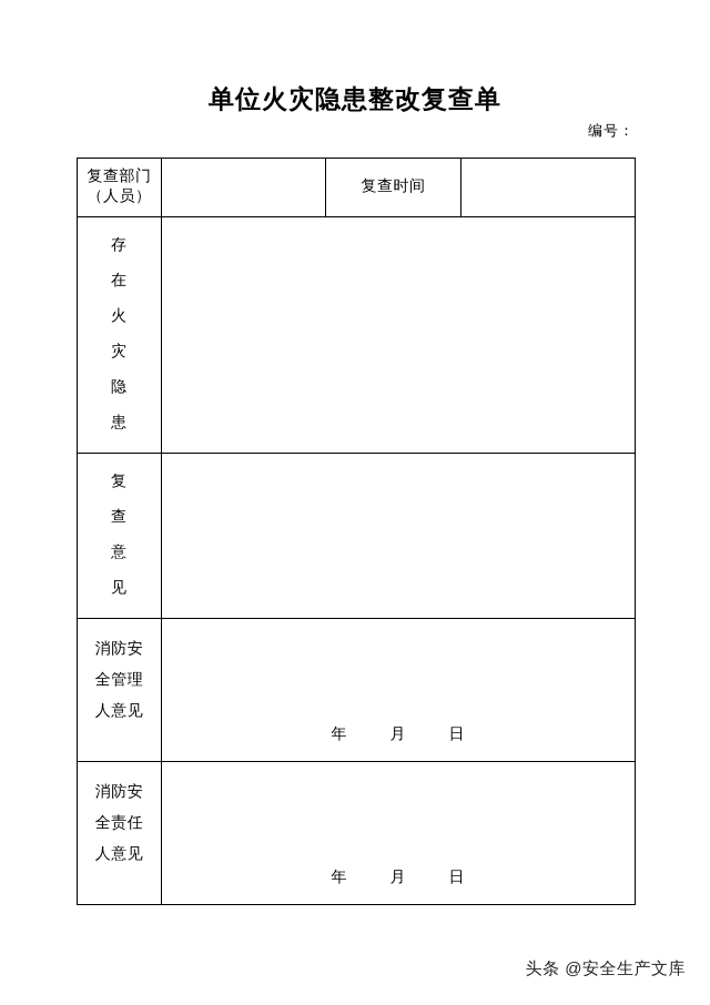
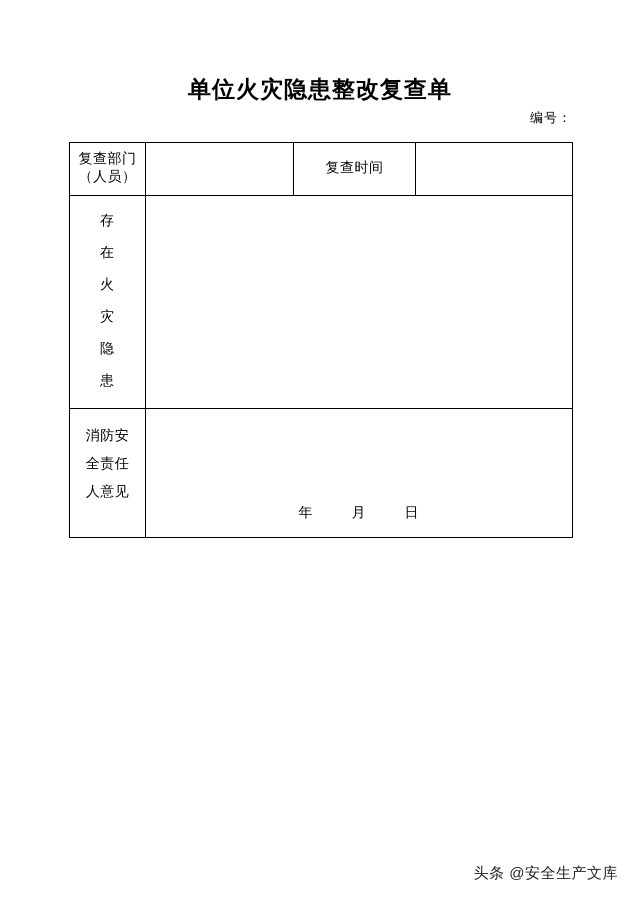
  单位火灾隐患整改复查单
  编号：
  复查部门（人员）		复查时间
  存 在 火 灾 隐 患
- 复 查 意 见
- 消防安 全管理 人意见	年 月 日
  消防安 全责任 人意见	年 月 日
  头条 @安全生产文库
